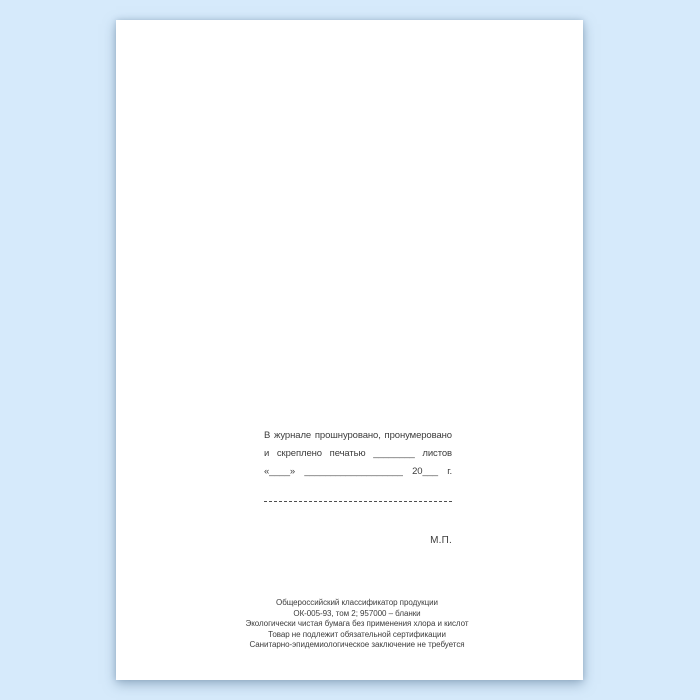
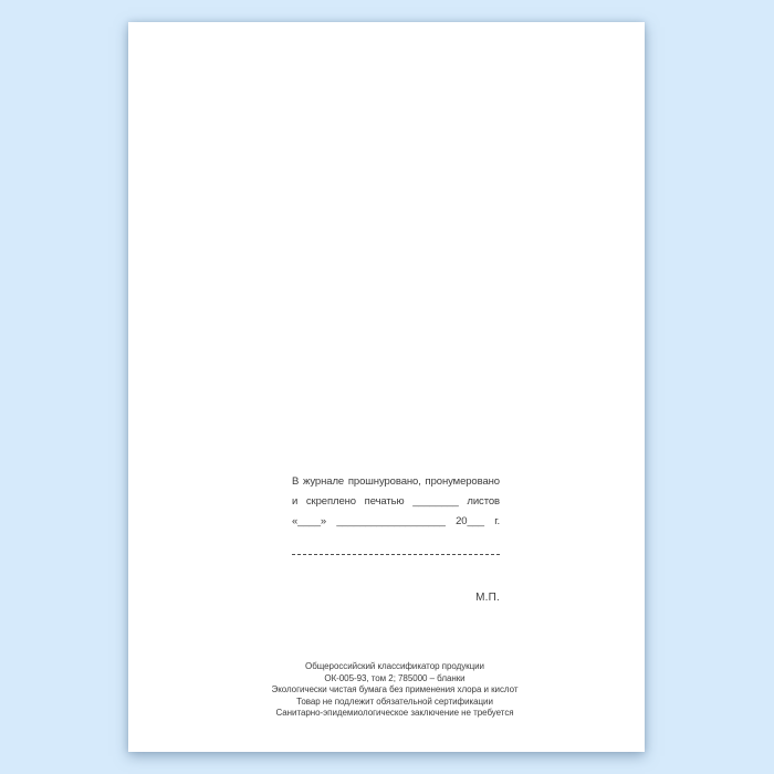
  В
  журнале
  прошнуровано,
  пронумеровано
  и
  скреплено
  печатью
  ________
  листов
  «____»
  ___________________
  20___
  г.
  М.П.
  Общероссийский классификатор продукции
- ОК-005-93, том 2; 957000 – бланки
+ ОК-005-93, том 2; 785000 – бланки
  Экологически чистая бумага без применения хлора и кислот
  Товар не подлежит обязательной сертификации
  Санитарно-эпидемиологическое заключение не требуется
